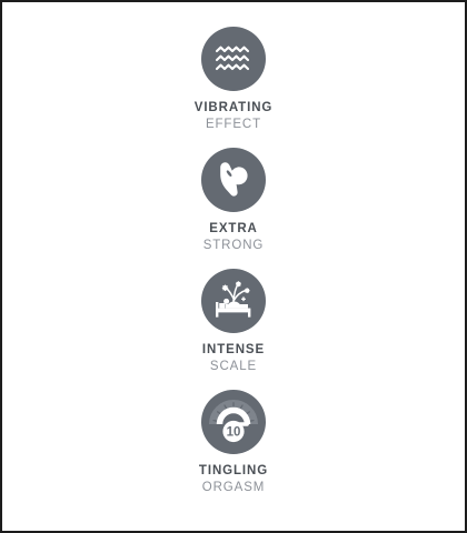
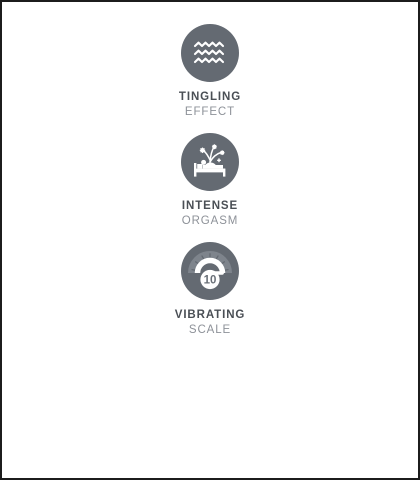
- VIBRATING
+ TINGLING
  EFFECT
- EXTRA
- STRONG
  INTENSE
- SCALE
+ ORGASM
  10
- TINGLING
+ VIBRATING
- ORGASM
+ SCALE
